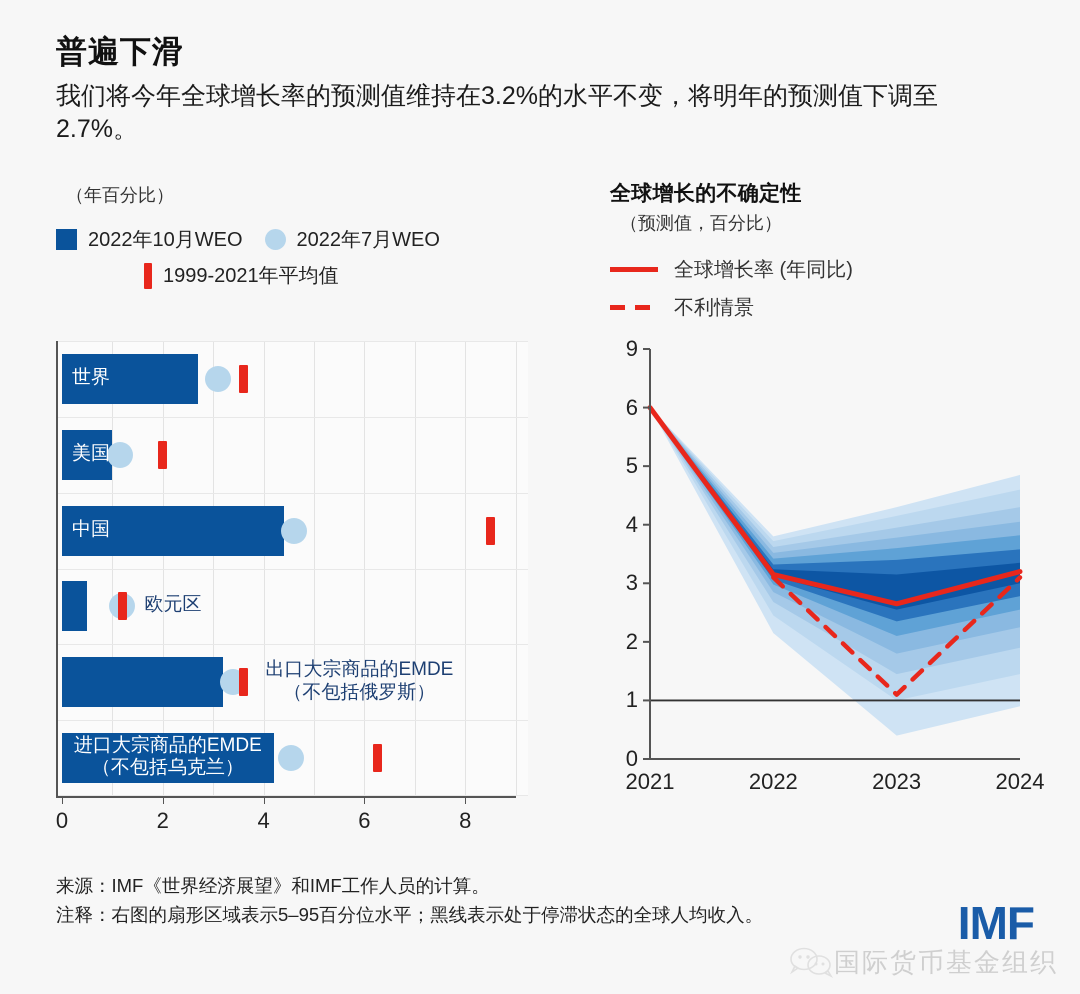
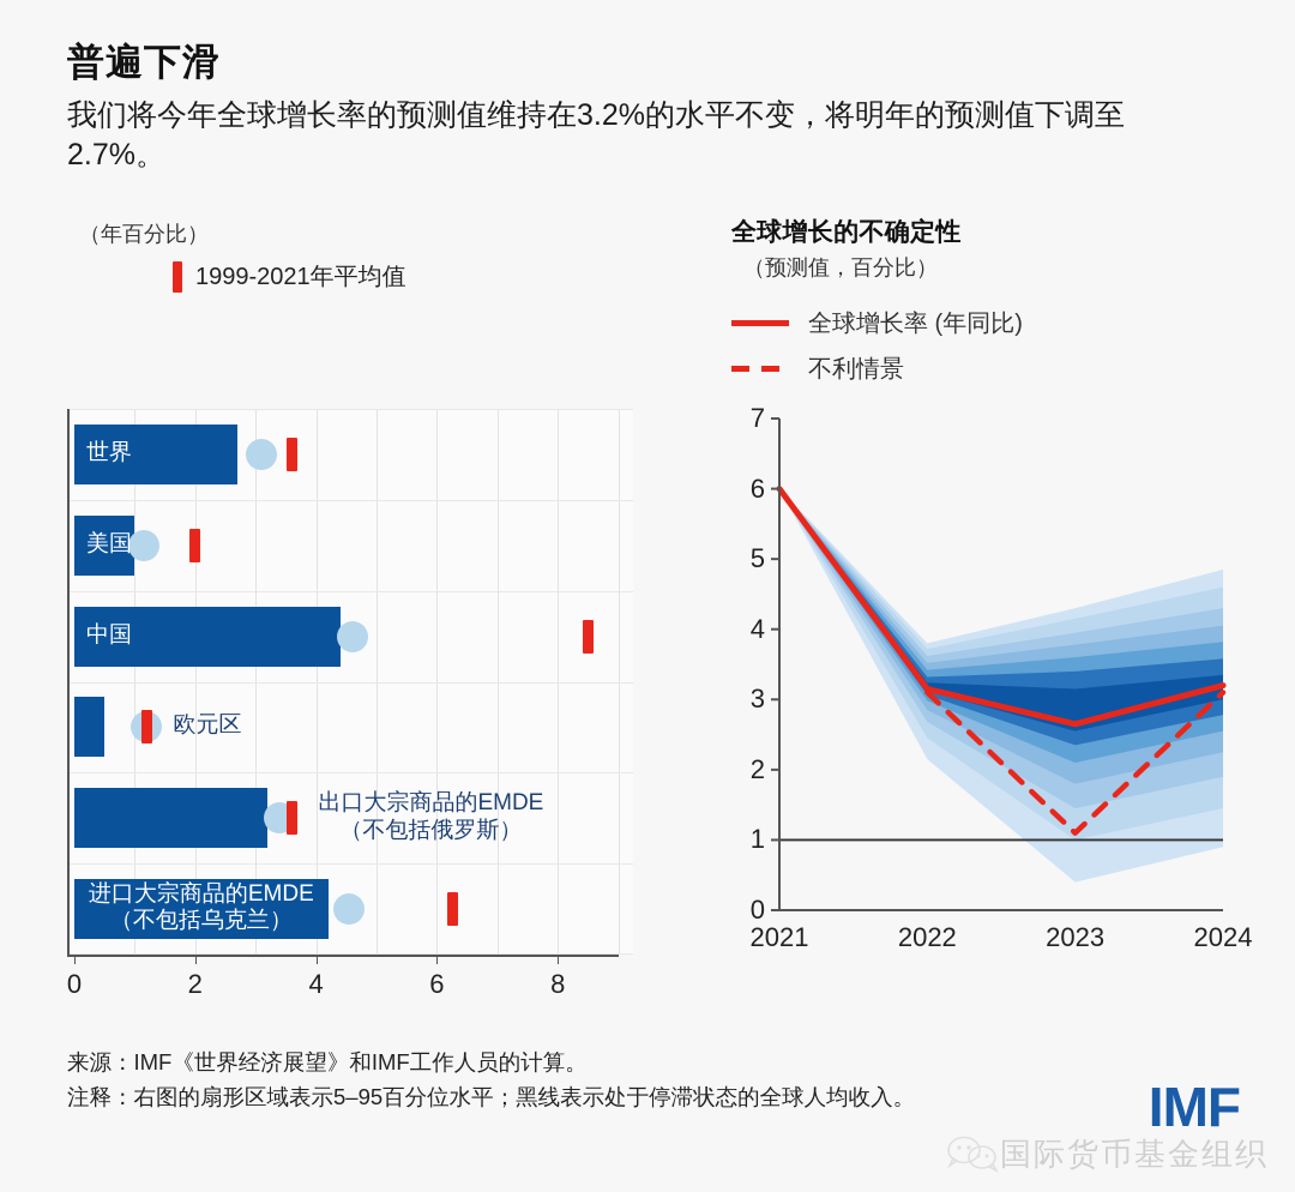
  普遍下滑
  我们将今年全球增长率的预测值维持在3.2%的水平不变，将明年的预测值下调至2.7%。
  （年百分比）
- 2022年10月WEO
- 2022年7月WEO
  1999-2021年平均值
  世界
  美国
  中国
  欧元区
  出口大宗商品的EMDE
  （不包括俄罗斯）
  进口大宗商品的EMDE
  （不包括乌克兰）
  0
  2
  4
  6
  8
  全球增长的不确定性
  （预测值，百分比）
  全球增长率 (年同比)
  不利情景
  0
  1
  2
  3
  4
  5
  6
- 9
+ 7
  2021
  2022
  2023
  2024
  来源：IMF《世界经济展望》和IMF工作人员的计算。
  注释：右图的扇形区域表示5–95百分位水平；黑线表示处于停滞状态的全球人均收入。
  国际货币基金组织
  IMF
